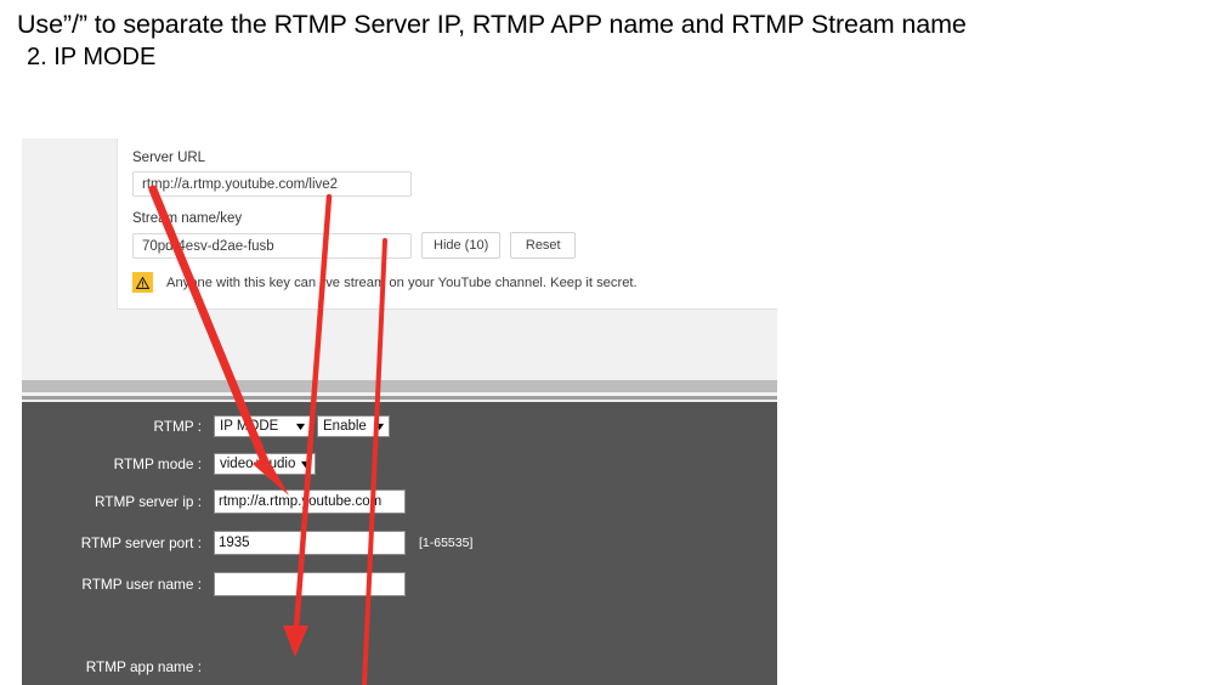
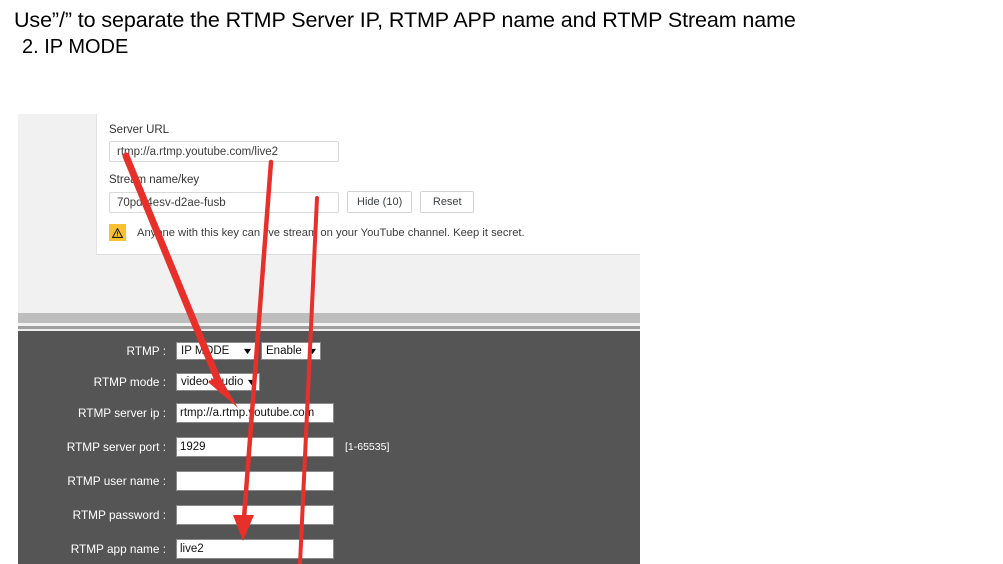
  Use”/” to separate the RTMP Server IP, RTMP APP name and RTMP Stream name
  2. IP MODE
  Server URL
  rtmp://a.rtmp.youtube.com/live2
  Strem name/key
  70pd4esv-d2ae-fusb
  Hide (10)
  Reset
  Anyne with this key canve stream on your YouTube channel. Keep it secret.
  RTMP :
  IP MDE
  ▼
  Enable
  ▼
  RTMP mode :
  videoudio
  ▼
  RTMP server ip :
  rtmp://a.rtmp.outube.com
  RTMP server port :
- 1935
+ 1929
  [1-65535]
  RTMP user name :
+ RTMP password :
  RTMP app name :
+ live2
